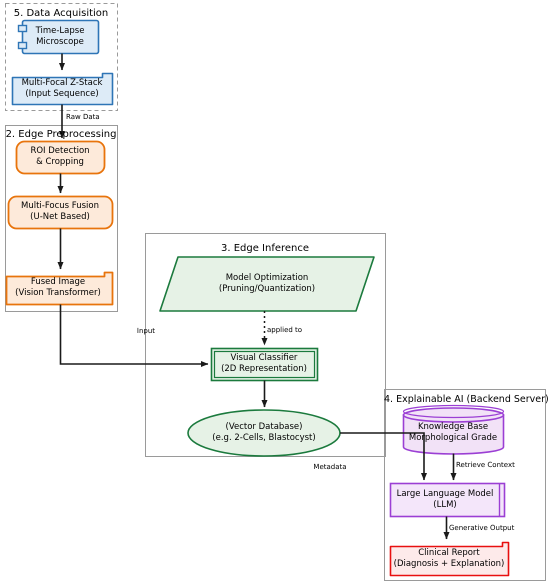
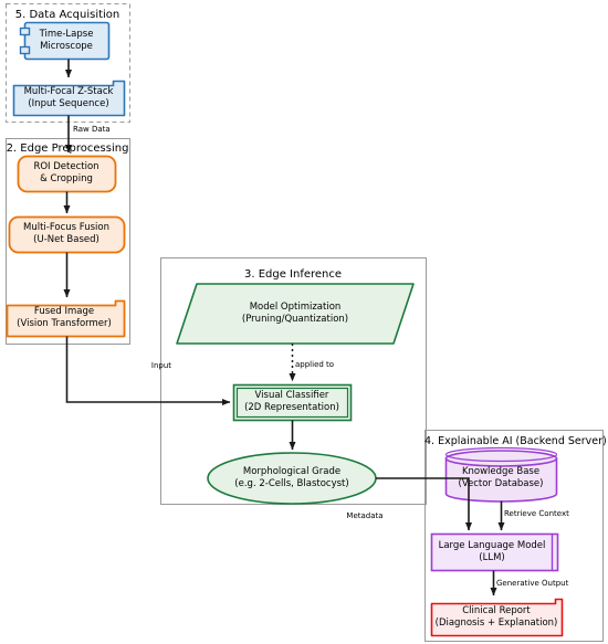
  5. Data Acquisition
  2. Edge Preprocessing
  3. Edge Inference
  4. Explainable AI (Backend Server)
  Time-Lapse
  Microscope
  Multi-Focal Z-Stack
  (Input Sequence)
  ROI Detection
  & Cropping
  Multi-Focus Fusion
  (U-Net Based)
  Fused Image
  (Vision Transformer)
  Model Optimization
  (Pruning/Quantization)
  Visual Classifier
  (2D Representation)
- (Vector Database)
+ Morphological Grade
  (e.g. 2-Cells, Blastocyst)
  Knowledge Base
- Morphological Grade
+ (Vector Database)
  Large Language Model
  (LLM)
  Clinical Report
  (Diagnosis + Explanation)
  Raw Data
  Input
  applied to
  Metadata
  Retrieve Context
  Generative Output
